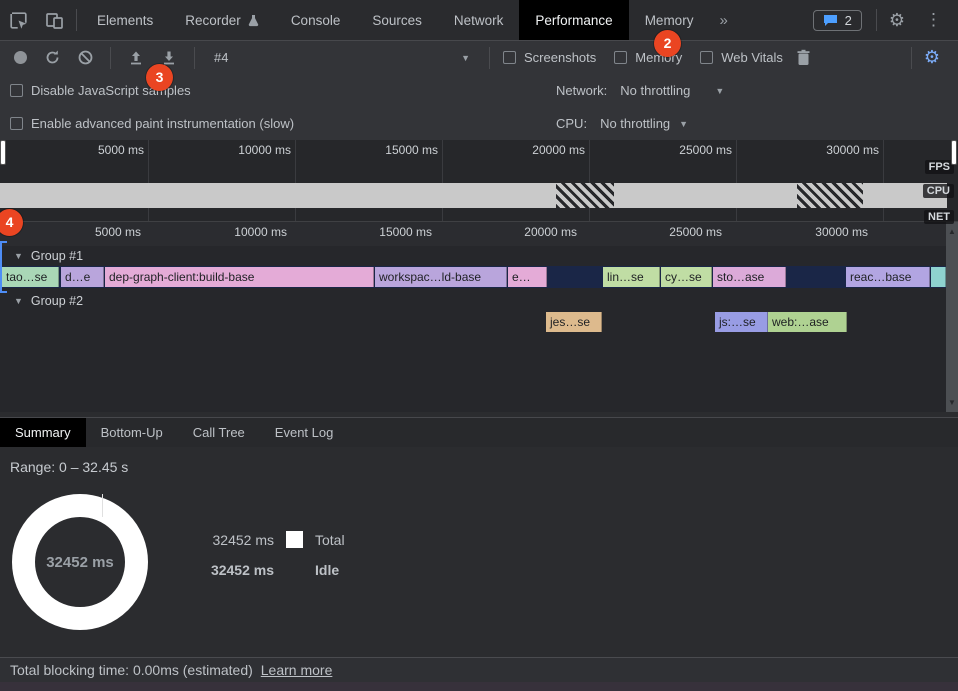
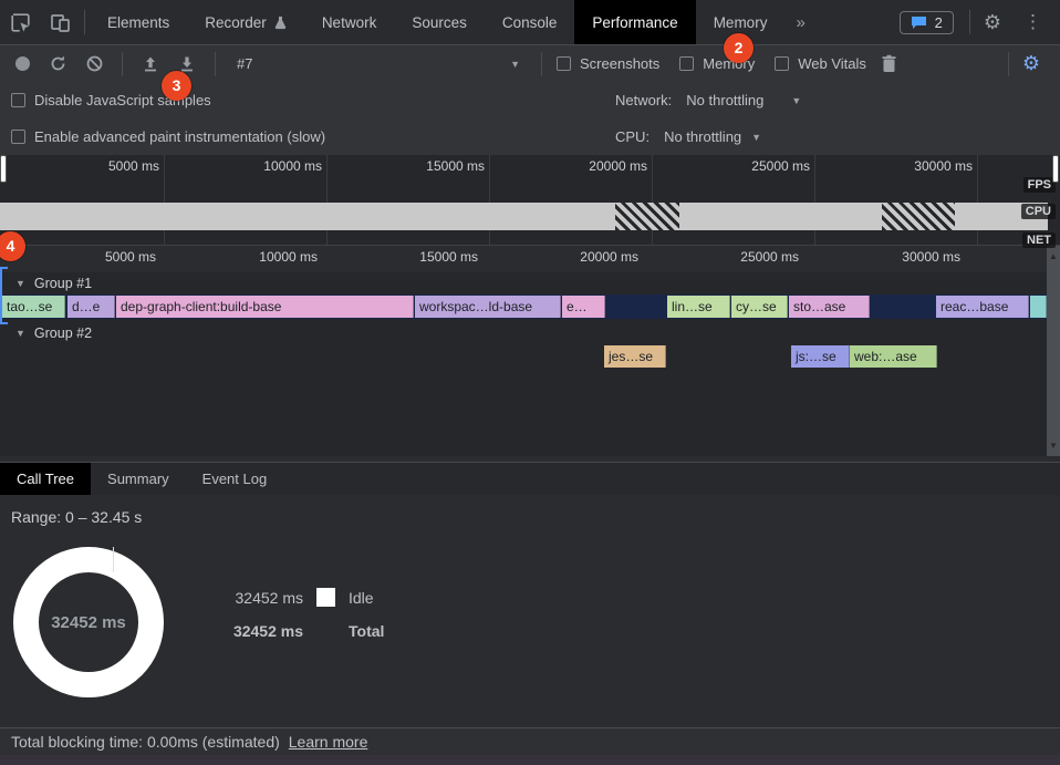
  Elements
  Recorder
- Console
+ Network
  Sources
- Network
+ Console
  Performance
  Memory
  »
  2
  ⚙
  ⋮
- #4
+ #7
  ▼
  Screenshots
  Memory
  Web Vitals
  ⚙
  Disable JavaScript saples
  Network:
  No throttling
  ▼
  Enable advanced paint instrumentation (slow)
  CPU:
  No throttling
  ▼
  5000 ms
  10000 ms
  15000 ms
  20000 ms
  25000 ms
  30000 ms
  FPS
  CPU
  NET
  5000 ms
  10000 ms
  15000 ms
  20000 ms
  25000 ms
  30000 ms
  ▼
  Group #1
  tao…se
  d…e
  dep-graph-client:build-base
  workspac…ld-base
  e…
  lin…se
  cy…se
  sto…ase
  reac…base
  ▼
  Group #2
  jes…se
  js:…se
  web:…ase
  ▲
  ▼
- Summary
+ Call Tree
- Bottom-Up
- Call Tree
+ Summary
  Event Log
  Range: 0 – 32.45 s
  32452 ms
  32452 ms
- Total
+ Idle
  32452 ms
- Idle
+ Total
  Total blocking time: 0.00ms (estimated)
  Learn more
  2
  3
  4
